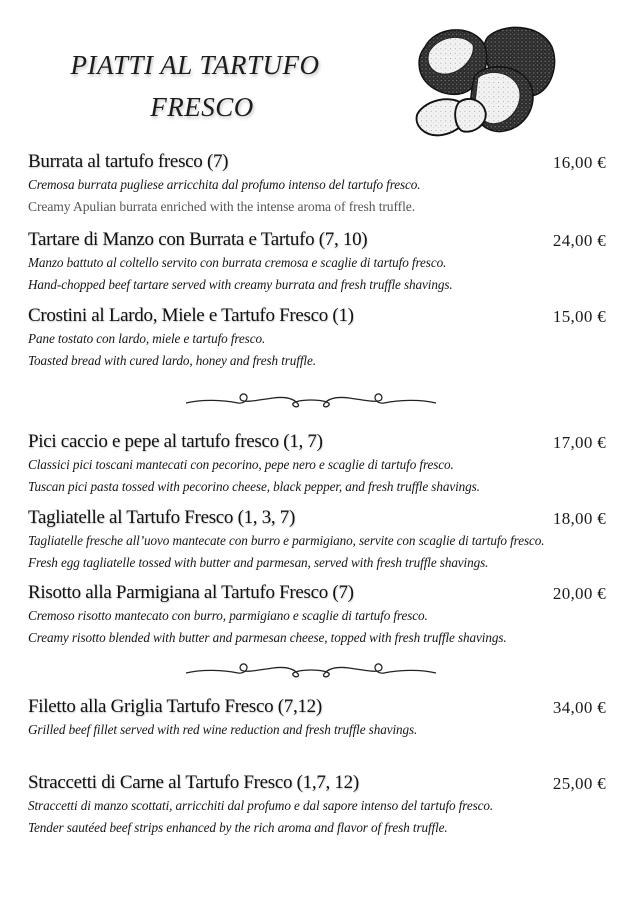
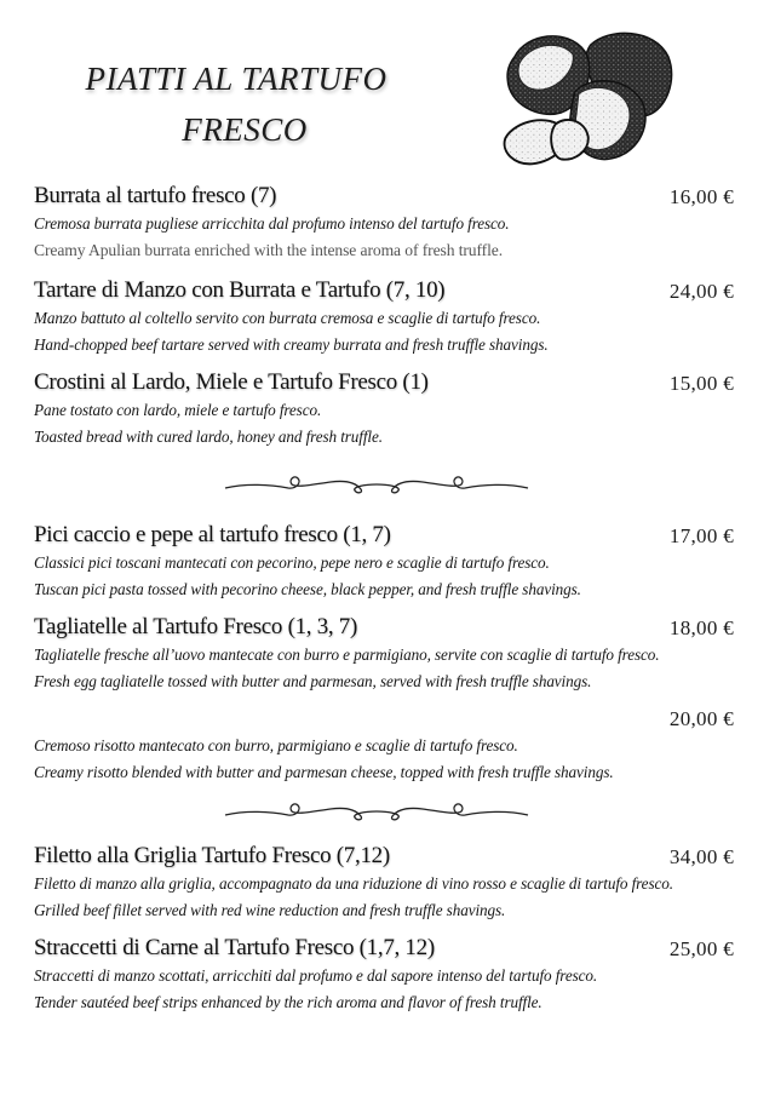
  PIATTI AL TARTUFO
  FRESCO
  Burrata al tartufo fresco (7)
  16,00 €
  Cremosa burrata pugliese arricchita dal profumo intenso del tartufo fresco.
  Creamy Apulian burrata enriched with the intense aroma of fresh truffle.
  Tartare di Manzo con Burrata e Tartufo (7, 10)
  24,00 €
  Manzo battuto al coltello servito con burrata cremosa e scaglie di tartufo fresco.
  Hand-chopped beef tartare served with creamy burrata and fresh truffle shavings.
  Crostini al Lardo, Miele e Tartufo Fresco (1)
  15,00 €
  Pane tostato con lardo, miele e tartufo fresco.
  Toasted bread with cured lardo, honey and fresh truffle.
  Pici caccio e pepe al tartufo fresco (1, 7)
  17,00 €
  Classici pici toscani mantecati con pecorino, pepe nero e scaglie di tartufo fresco.
  Tuscan pici pasta tossed with pecorino cheese, black pepper, and fresh truffle shavings.
  Tagliatelle al Tartufo Fresco (1, 3, 7)
  18,00 €
  Tagliatelle fresche all’uovo mantecate con burro e parmigiano, servite con scaglie di tartufo fresco.
  Fresh egg tagliatelle tossed with butter and parmesan, served with fresh truffle shavings.
- Risotto alla Parmigiana al Tartufo Fresco (7)
  20,00 €
  Cremoso risotto mantecato con burro, parmigiano e scaglie di tartufo fresco.
  Creamy risotto blended with butter and parmesan cheese, topped with fresh truffle shavings.
  Filetto alla Griglia Tartufo Fresco (7,12)
  34,00 €
+ Filetto di manzo alla griglia, accompagnato da una riduzione di vino rosso e scaglie di tartufo fresco.
  Grilled beef fillet served with red wine reduction and fresh truffle shavings.
  Straccetti di Carne al Tartufo Fresco (1,7, 12)
  25,00 €
  Straccetti di manzo scottati, arricchiti dal profumo e dal sapore intenso del tartufo fresco.
  Tender sautéed beef strips enhanced by the rich aroma and flavor of fresh truffle.
